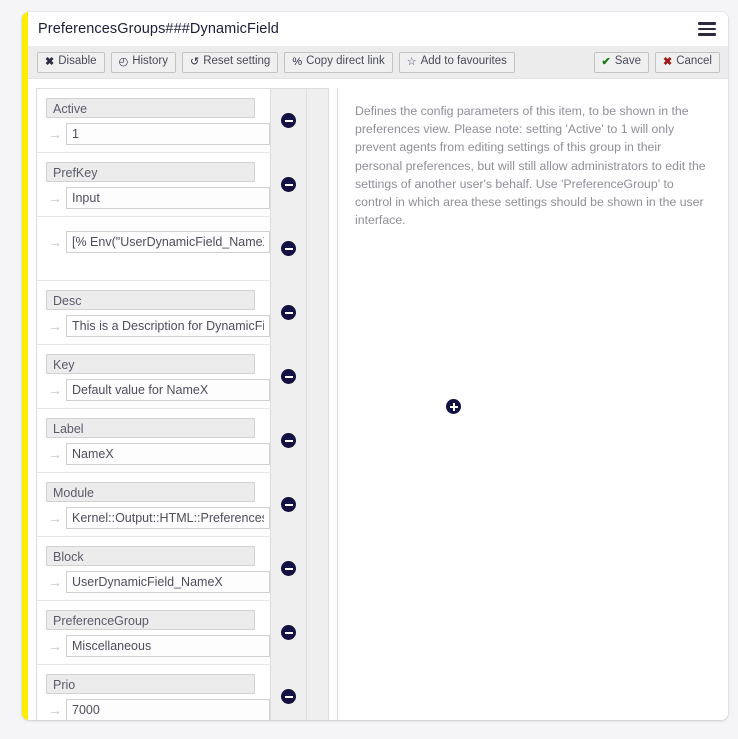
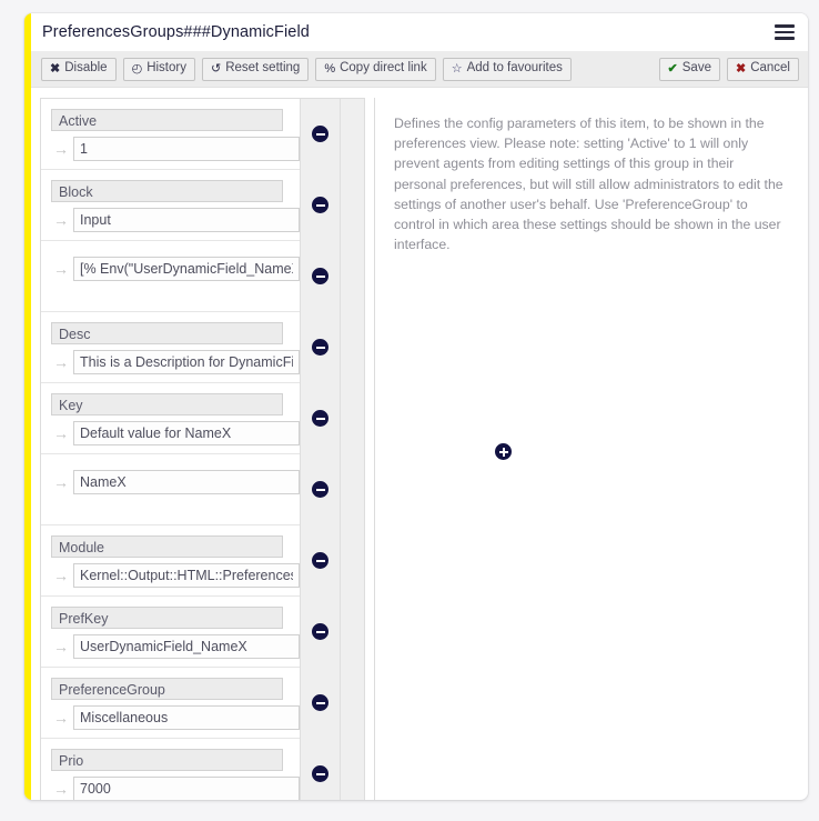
  PreferencesGroups###DynamicField
  ✖
  Disable
  ◴
  History
  ↺
  Reset setting
  %
  Copy direct link
  ☆
  Add to favourites
  ✔
  Save
  ✖
  Cancel
  Active
  →
  1
- PrefKey
+ Block
  →
  Input
  →
  [% Env("UserDynamicField_Name
  Desc
  →
  Key
  →
  Default value for NameX
- Label
  →
  NameX
  Module
  →
  Kernel::Output::HTML::Preference
- Block
+ PrefKey
  →
  UserDynamicField_NameX
  PreferenceGroup
  →
  Miscellaneous
  Prio
  →
  7000
  Defines the config parameters of this item, to be shown in the preferences view. Please note: setting 'Active' to 1 will only prevent agents from editing settings of this group in their personal preferences, but will still allow administrators to edit the settings of another user's behalf. Use 'PreferenceGroup' to control in which area these settings should be shown in the user interface.
